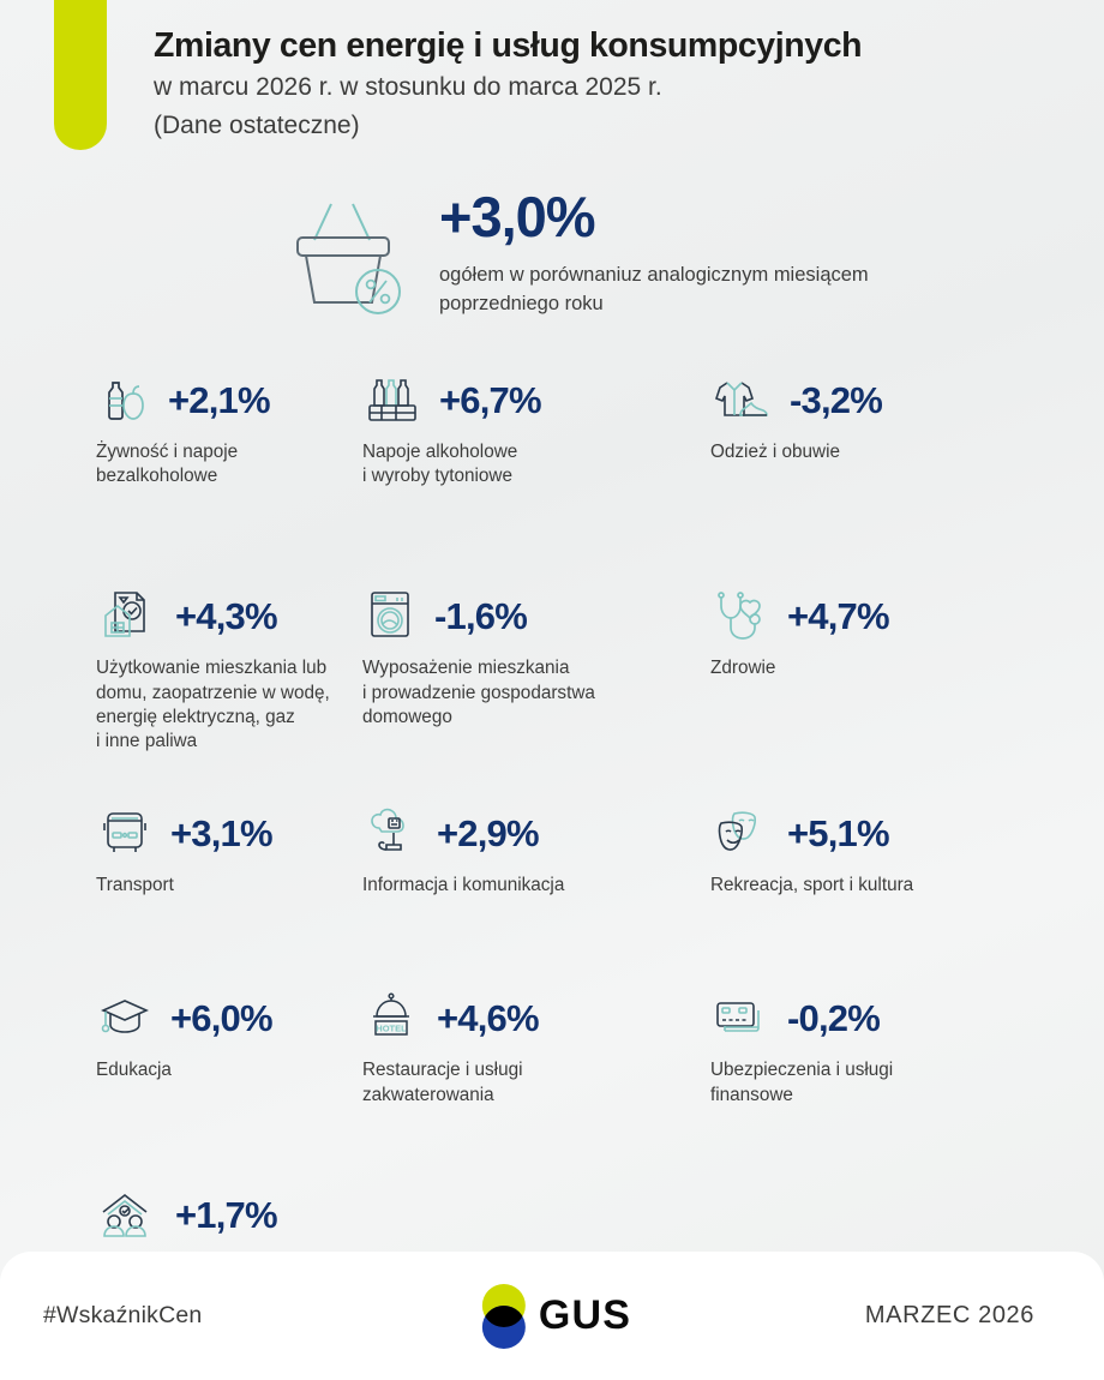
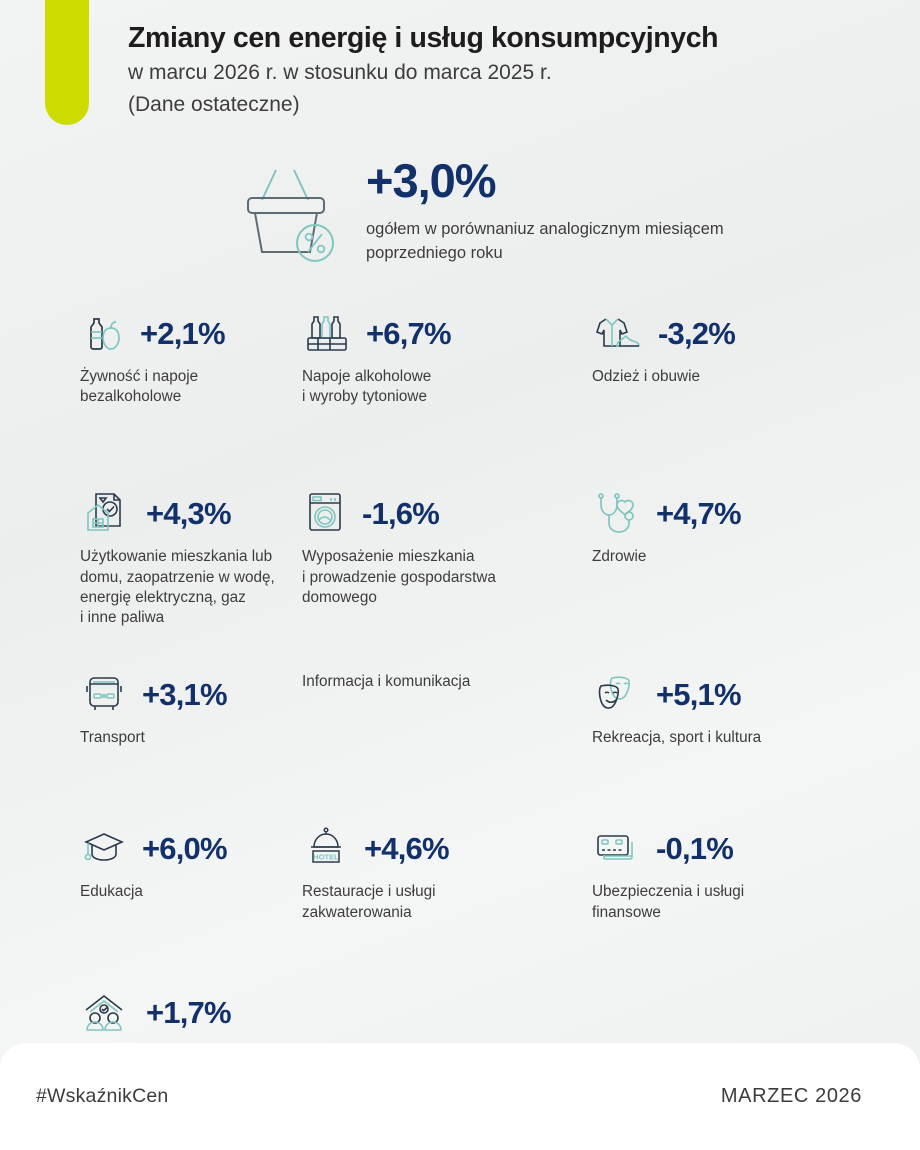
  Zmiany cen energię i usług konsumpcyjnych
  w marcu 2026 r. w stosunku do marca 2025 r.
  (Dane ostateczne)
  +3,0%
  ogółem w porównaniuz analogicznym miesiącem poprzedniego roku
  +2,1%
  Żywność i napoje
  bezalkoholowe
  +6,7%
  Napoje alkoholowe
  i wyroby tytoniowe
  -3,2%
  Odzież i obuwie
  +4,3%
  Użytkowanie mieszkania lub
  domu, zaopatrzenie w wodę,
  energię elektryczną, gaz
  i inne paliwa
  -1,6%
  Wyposażenie mieszkania
  i prowadzenie gospodarstwa
  domowego
  +4,7%
  Zdrowie
  +3,1%
  Transport
- +2,9%
  Informacja i komunikacja
  +5,1%
  Rekreacja, sport i kultura
  +6,0%
  Edukacja
  HOTEL
  +4,6%
  Restauracje i usługi
  zakwaterowania
- -0,2%
+ -0,1%
  Ubezpieczenia i usługi
  finansowe
  +1,7%
  #WskaźnikCen
- GUS
  MARZEC 2026
